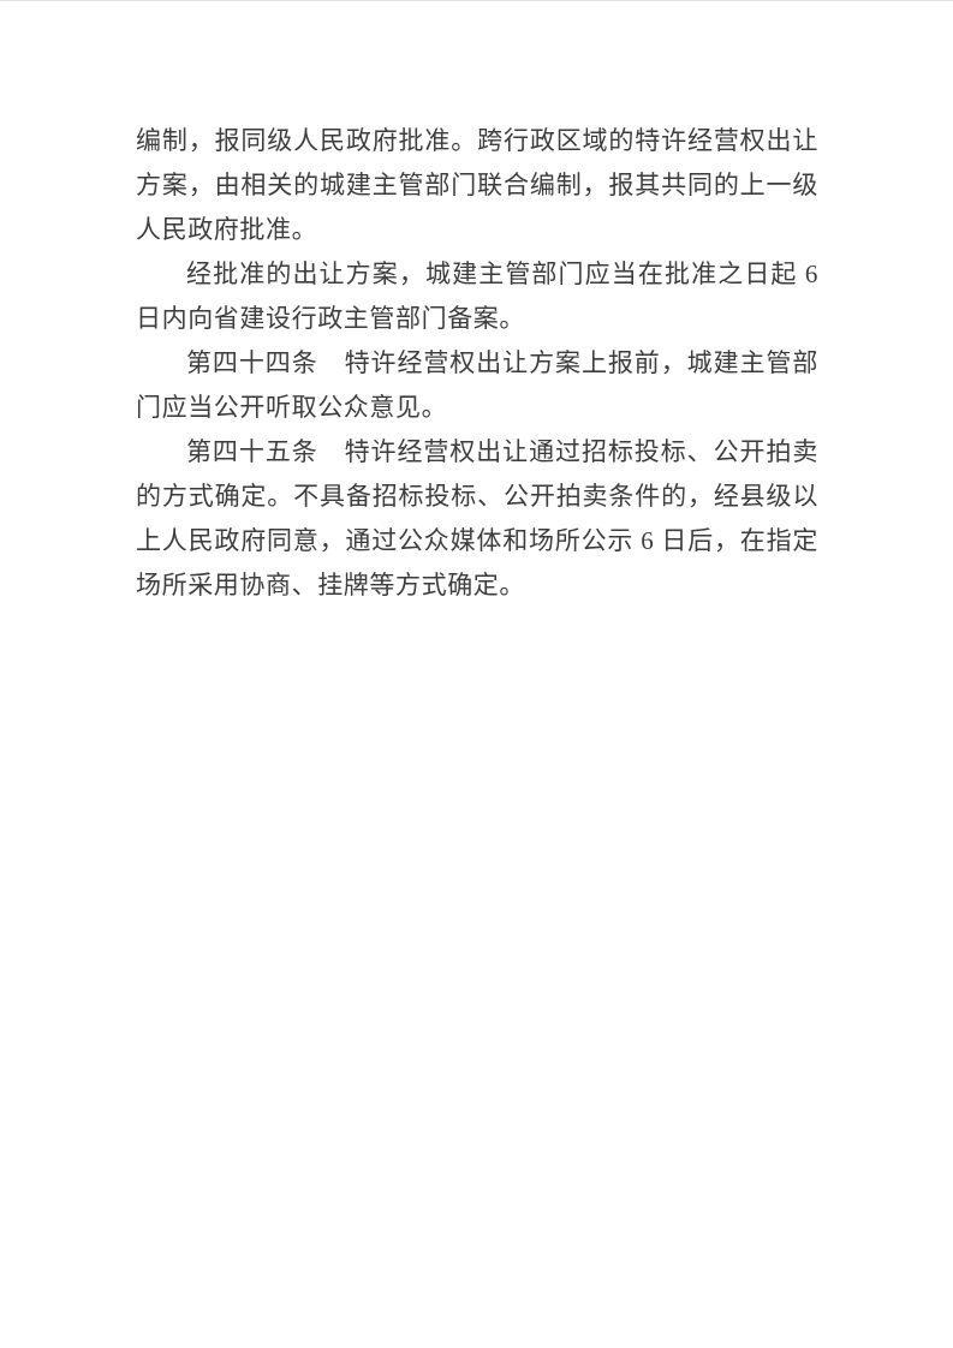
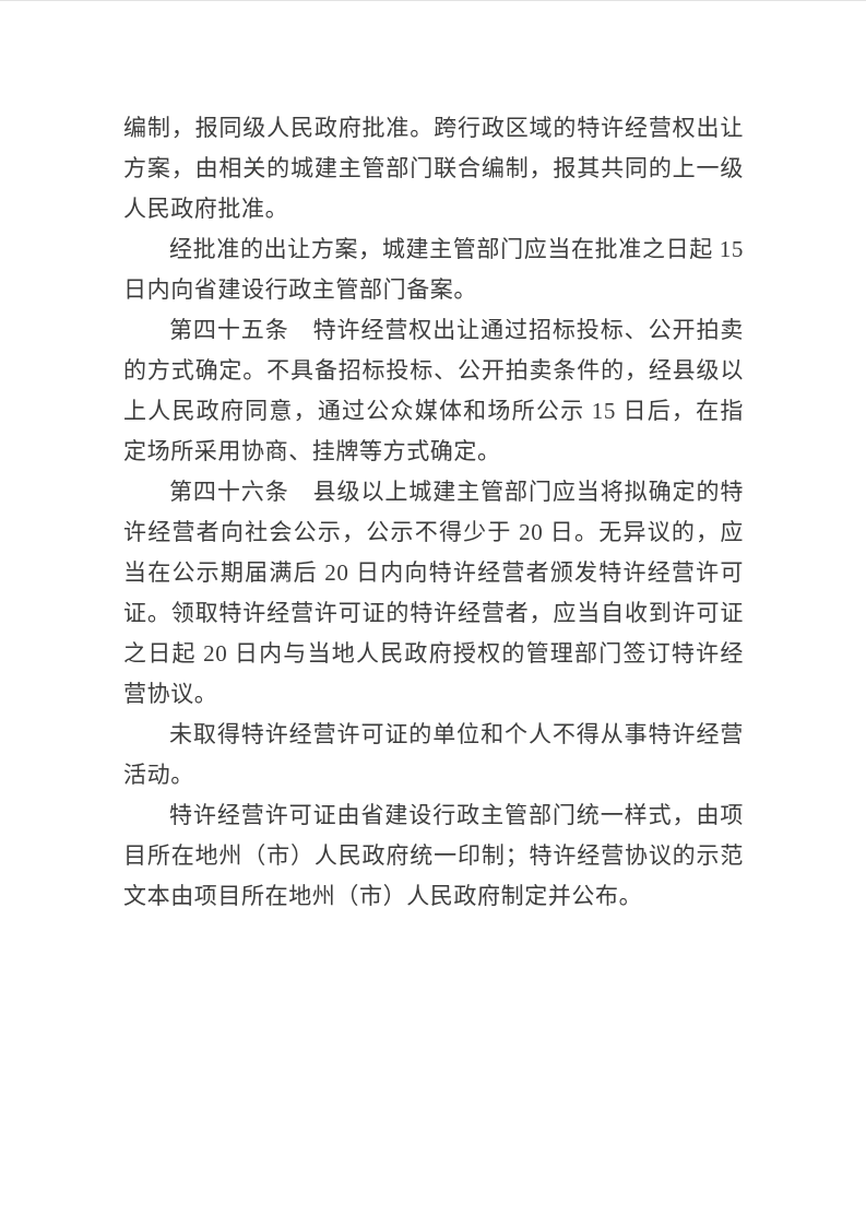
  编制，报同级人民政府批准。跨行政区域的特许经营权出让方案，由相关的城建主管部门联合编制，报其共同的上一级人民政府批准。
- 经批准的出让方案，城建主管部门应当在批准之日起 6 日内向省建设行政主管部门备案。
+ 经批准的出让方案，城建主管部门应当在批准之日起 15 日内向省建设行政主管部门备案。
- 第四十四条 特许经营权出让方案上报前，城建主管部门应当公开听取公众意见。
- 第四十五条 特许经营权出让通过招标投标、公开拍卖的方式确定。不具备招标投标、公开拍卖条件的，经县级以上人民政府同意，通过公众媒体和场所公示 6 日后，在指定场所采用协商、挂牌等方式确定。
+ 第四十五条 特许经营权出让通过招标投标、公开拍卖的方式确定。不具备招标投标、公开拍卖条件的，经县级以上人民政府同意，通过公众媒体和场所公示 15 日后，在指定场所采用协商、挂牌等方式确定。
+ 第四十六条 县级以上城建主管部门应当将拟确定的特许经营者向社会公示，公示不得少于 20 日。无异议的，应当在公示期届满后 20 日内向特许经营者颁发特许经营许可证。领取特许经营许可证的特许经营者，应当自收到许可证之日起 20 日内与当地人民政府授权的管理部门签订特许经营协议。
+ 未取得特许经营许可证的单位和个人不得从事特许经营活动。
+ 特许经营许可证由省建设行政主管部门统一样式，由项目所在地州（市）人民政府统一印制；特许经营协议的示范文本由项目所在地州（市）人民政府制定并公布。
